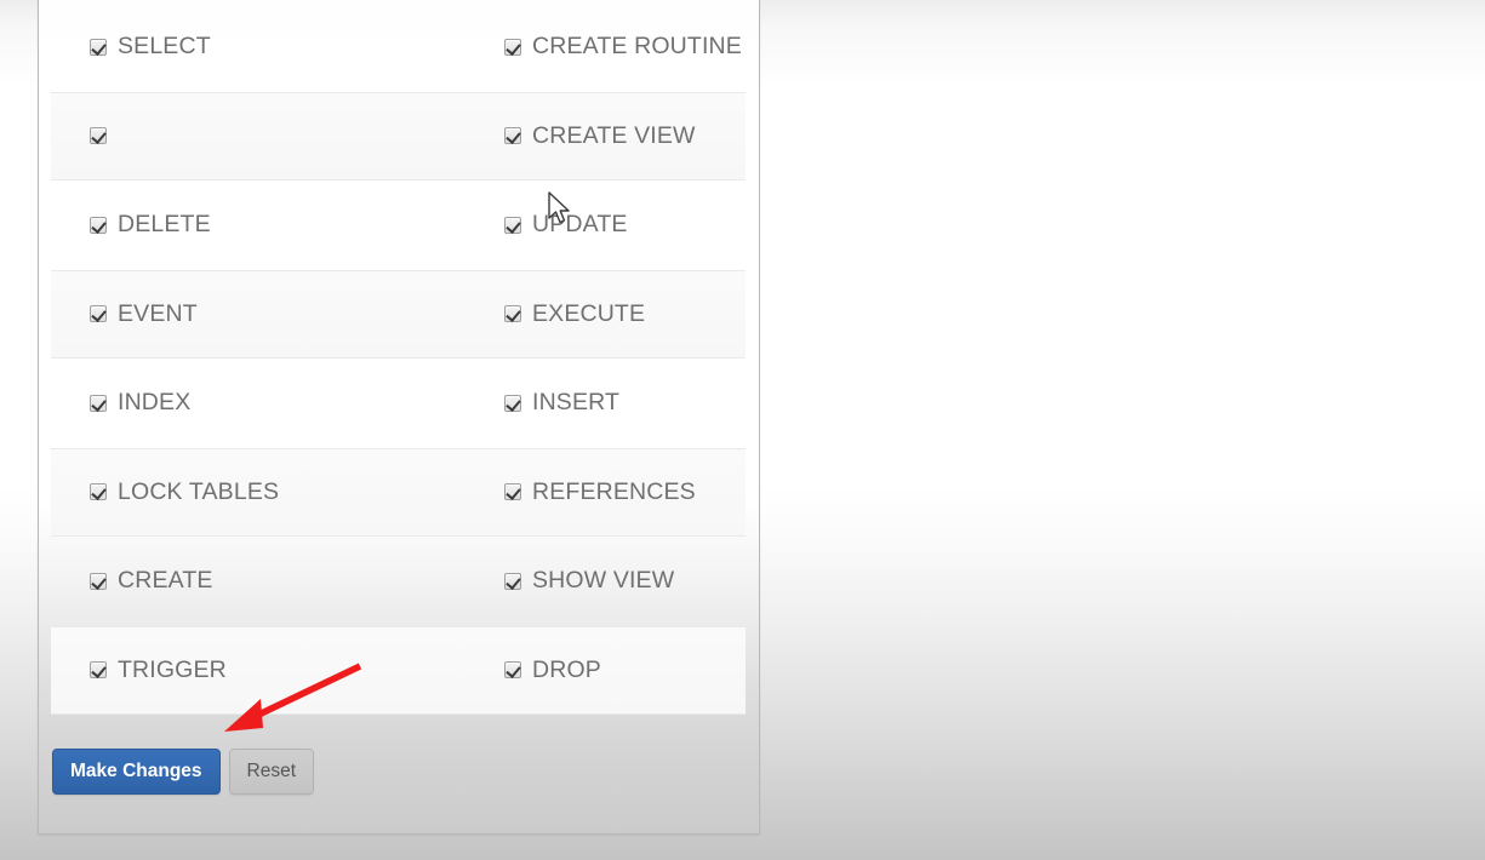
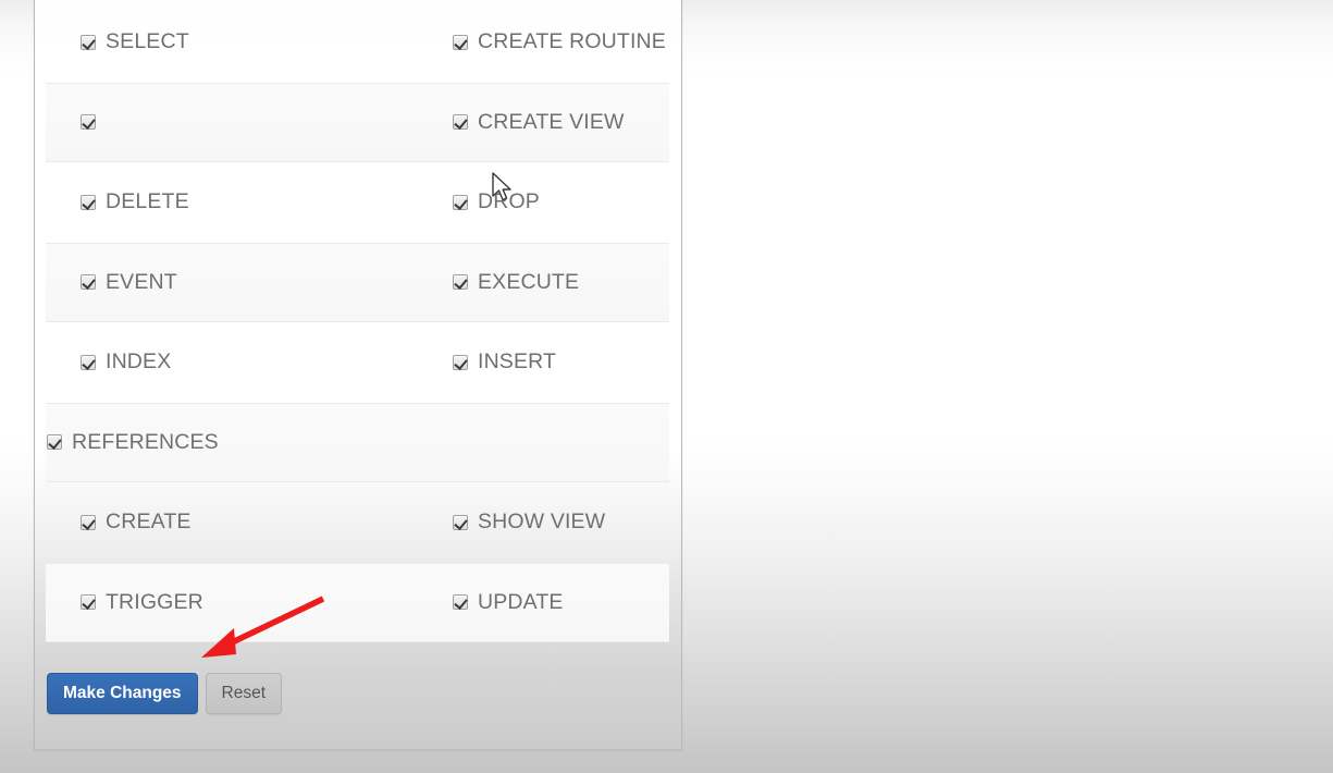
  SELECT
  CREATE ROUTINE
  CREATE VIEW
  DELETE
- UPDATE
+ DROP
  EVENT
  EXECUTE
  INDEX
  INSERT
- LOCK TABLES
  REFERENCES
  CREATE
  SHOW VIEW
  TRIGGER
- DROP
+ UPDATE
  Make Changes
  Reset
